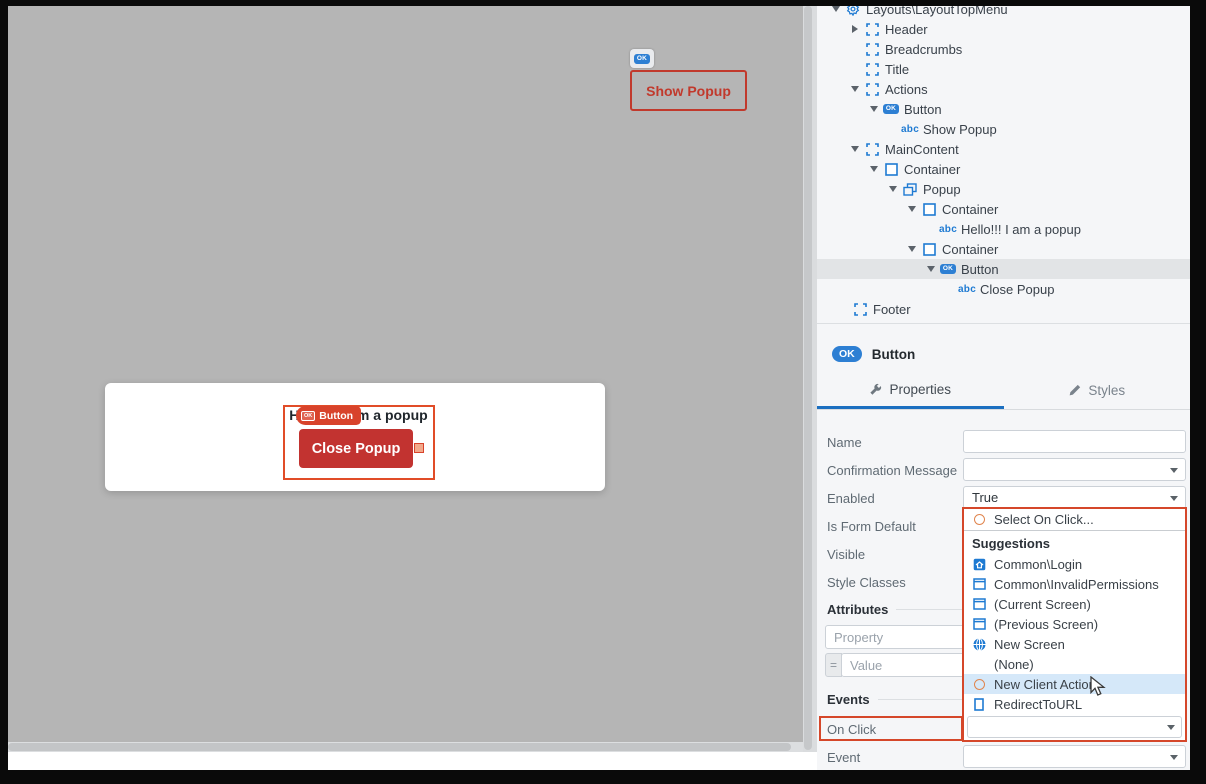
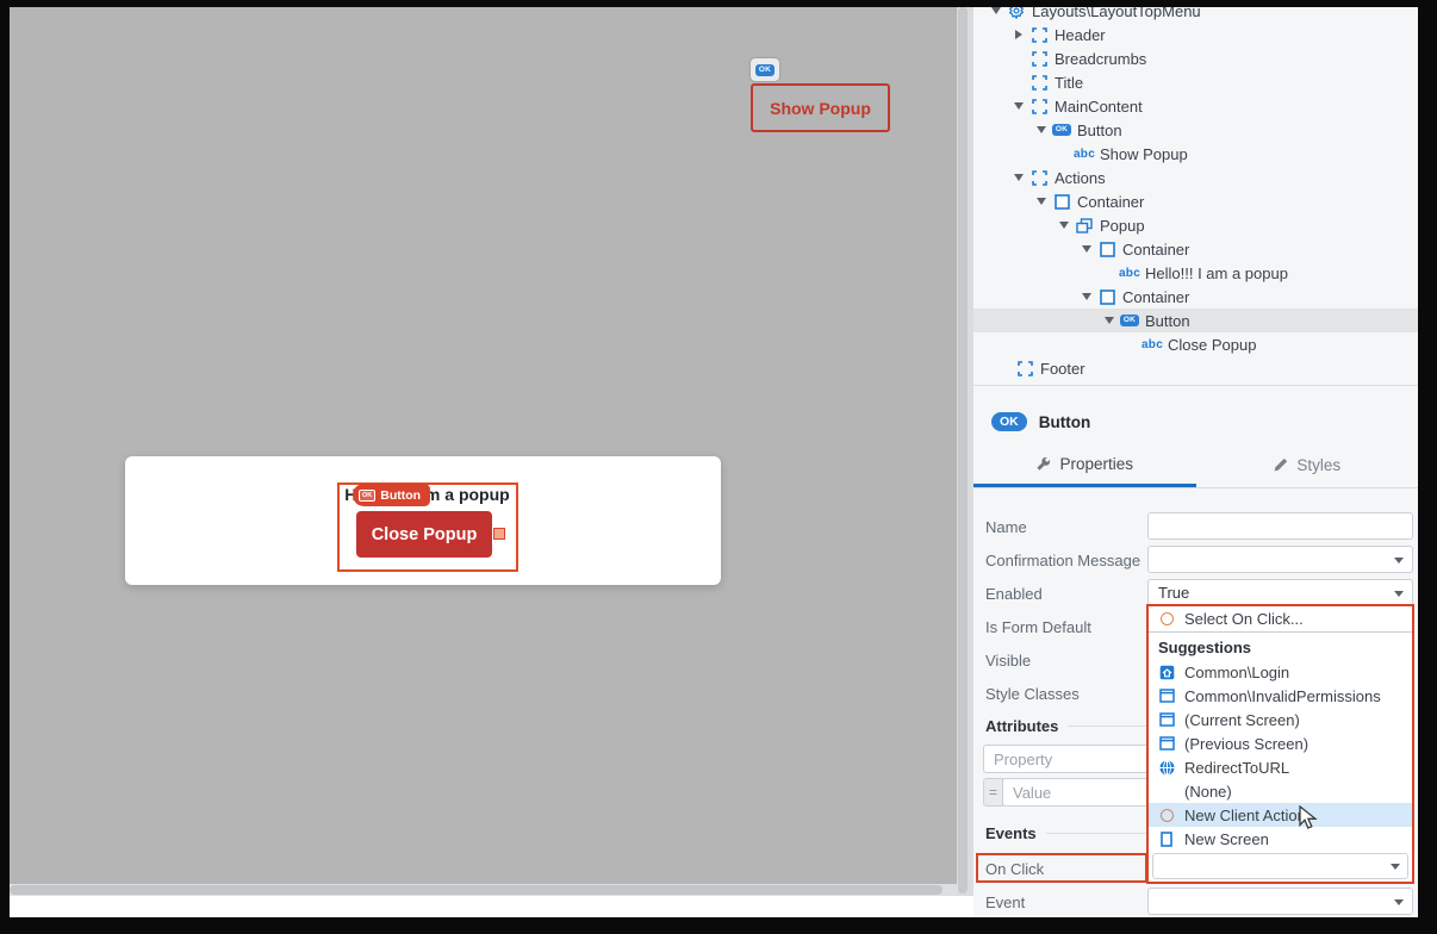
  Show Popup
  Button
  Close Popup
  Layouts\LayoutTopMenu
  Header
  Breadcrumbs
  Title
- Actions
+ MainContent
  Button
  abc
  Show Popup
- MainContent
+ Actions
  Container
  Popup
  Container
  abc
  Hello!!! I am a popup
  Container
  Button
  abc
  Close Popup
  Footer
  OK
  Button
  Properties
  Styles
  Name
  Confirmation Message
  Enabled
  True
  Is Form Default
  Visible
  Style Classes
  Attributes
  Property
  =
  Value
  Events
  On Click
  Event
  Select On Click...
  Suggestions
  Common\Login
  Common\InvalidPermissions
  (Current Screen)
  (Previous Screen)
- New Screen
+ RedirectToURL
  (None)
  New Client Actio
- RedirectToURL
+ New Screen
